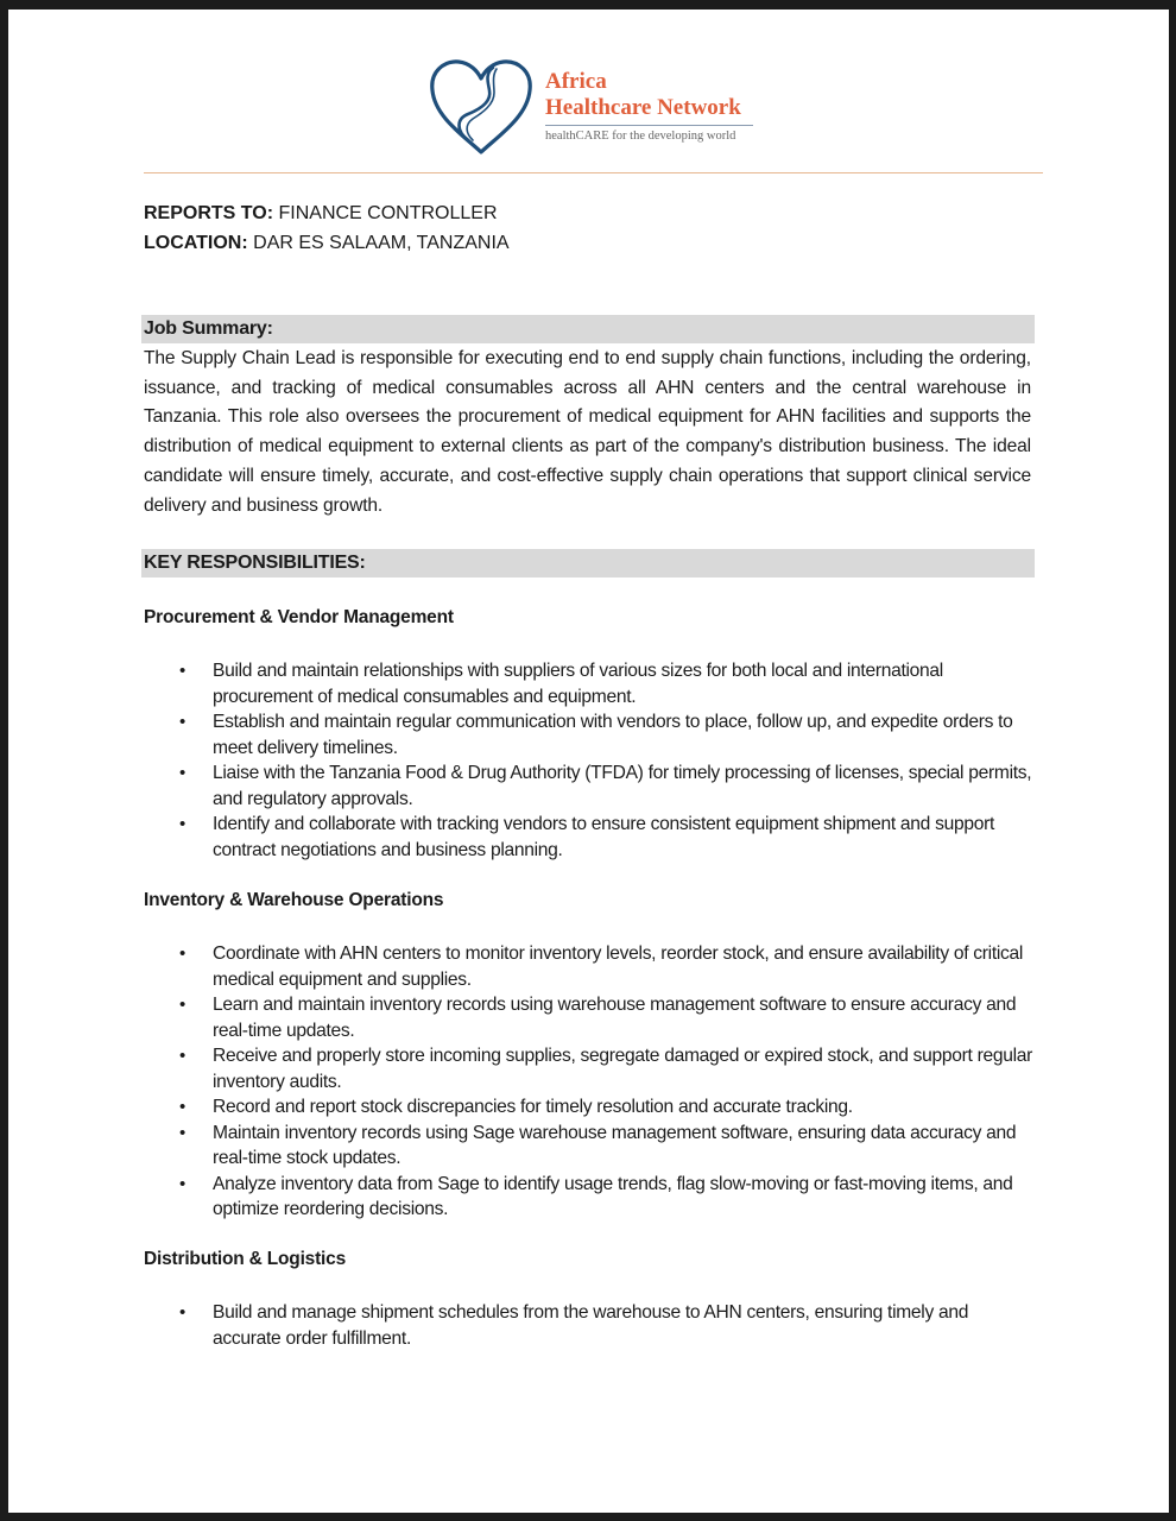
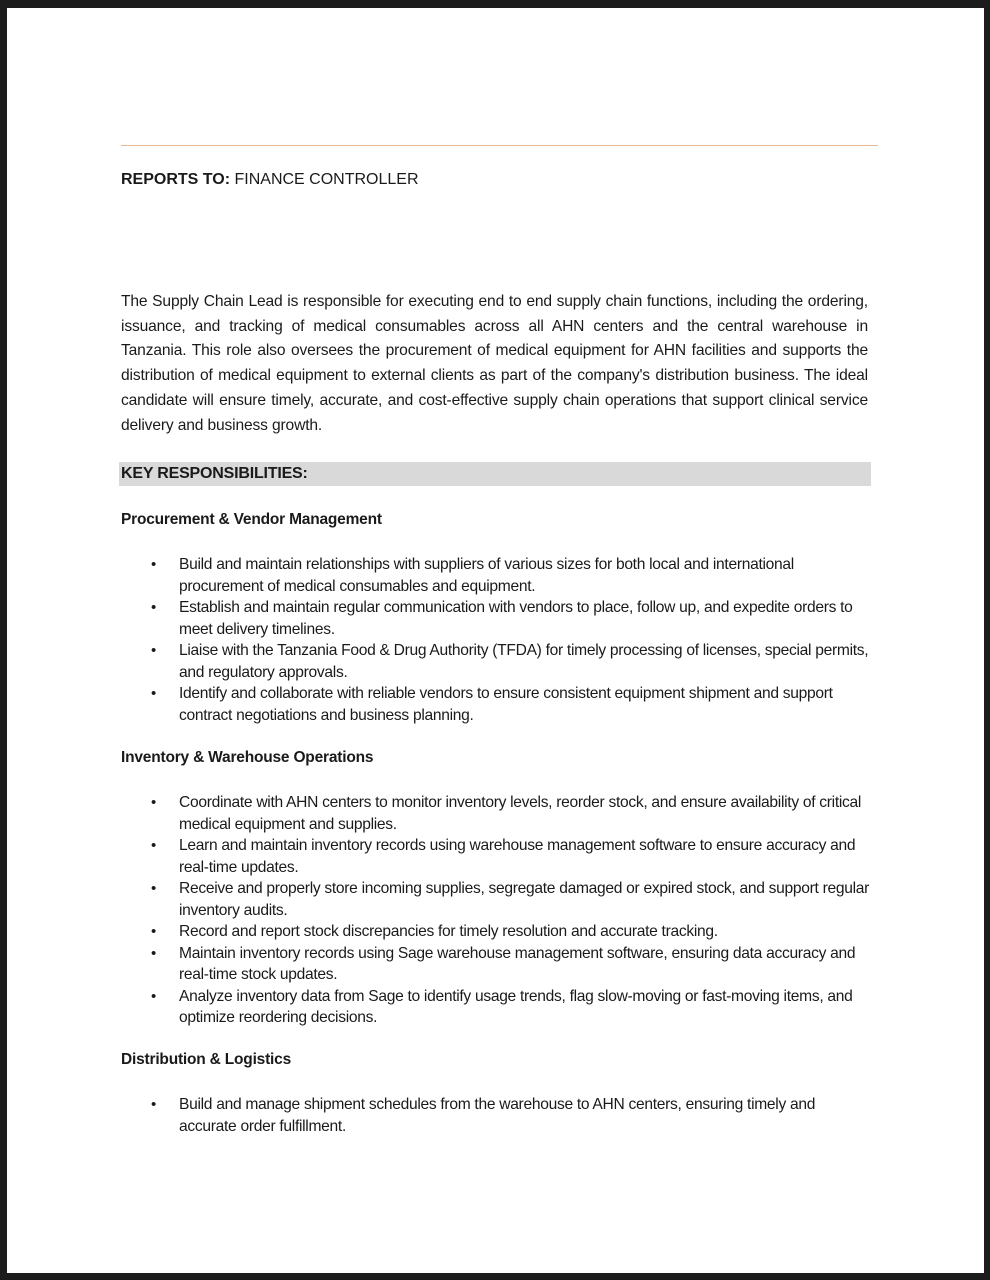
- Africa
- Healthcare Network
- healthCARE for the developing world
  REPORTS TO: FINANCE CONTROLLER
- LOCATION: DAR ES SALAAM, TANZANIA
- Job Summary:
  The Supply Chain Lead is responsible for executing end to end supply chain functions, including the ordering, issuance, and tracking of medical consumables across all AHN centers and the central warehouse in Tanzania. This role also oversees the procurement of medical equipment for AHN facilities and supports the distribution of medical equipment to external clients as part of the company's distribution business. The ideal candidate will ensure timely, accurate, and cost-effective supply chain operations that support clinical service delivery and business growth.
  KEY RESPONSIBILITIES:
  Procurement & Vendor Management
  •
  Build and maintain relationships with suppliers of various sizes for both local and international procurement of medical consumables and equipment.
  •
  Establish and maintain regular communication with vendors to place, follow up, and expedite orders to meet delivery timelines.
  •
  Liaise with the Tanzania Food & Drug Authority (TFDA) for timely processing of licenses, special permits, and regulatory approvals.
  •
- Identify and collaborate with tracking vendors to ensure consistent equipment shipment and support contract negotiations and business planning.
+ Identify and collaborate with reliable vendors to ensure consistent equipment shipment and support contract negotiations and business planning.
  Inventory & Warehouse Operations
  •
  Coordinate with AHN centers to monitor inventory levels, reorder stock, and ensure availability of critical medical equipment and supplies.
  •
  Learn and maintain inventory records using warehouse management software to ensure accuracy and real-time updates.
  •
  Receive and properly store incoming supplies, segregate damaged or expired stock, and support regular inventory audits.
  •
  Record and report stock discrepancies for timely resolution and accurate tracking.
  •
  Maintain inventory records using Sage warehouse management software, ensuring data accuracy and real-time stock updates.
  •
  Analyze inventory data from Sage to identify usage trends, flag slow-moving or fast-moving items, and optimize reordering decisions.
  Distribution & Logistics
  •
  Build and manage shipment schedules from the warehouse to AHN centers, ensuring timely and accurate order fulfillment.
